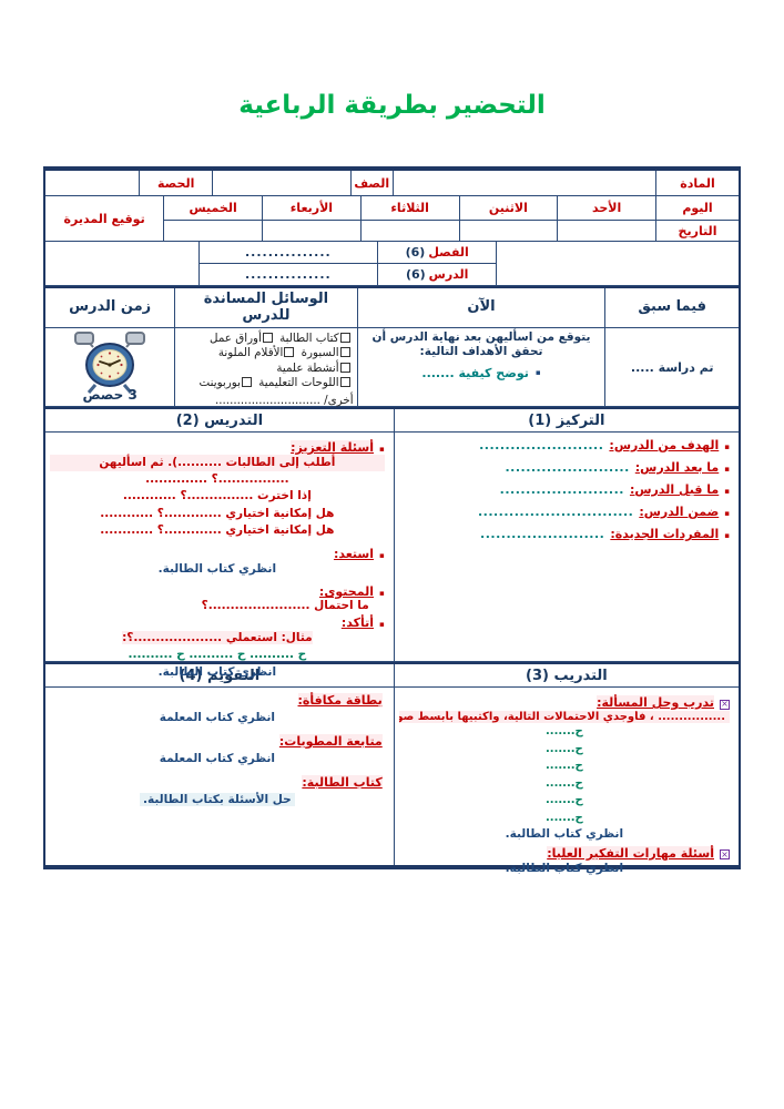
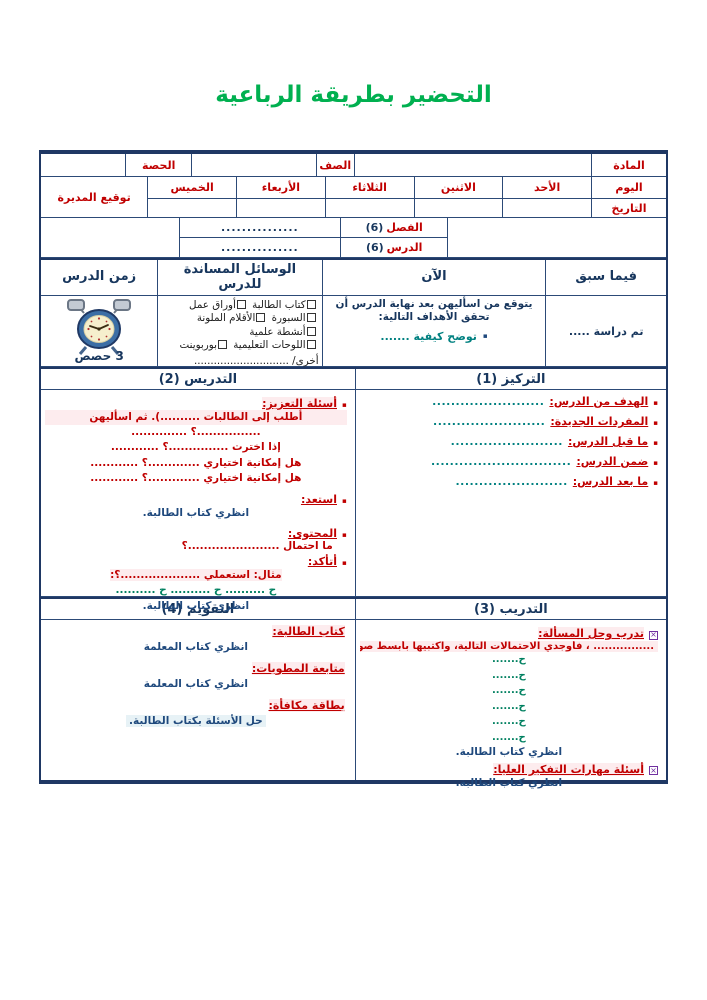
  التحضير بطريقة الرباعية
  المادة
  الصف
  الحصة
  اليوم
  التاريخ
  الأحد
  الاثنين
  الثلاثاء
  الأربعاء
  الخميس
  توقيع المديرة
  الفصل
  (6)
  ...............
  الدرس
  (6)
  ...............
  فيما سبق
  تم دراسة .....
  الآن
  يتوقع من اسأليهن بعد نهاية الدرس أن تحقق الأهداف التالية:
  ▪
  توضح كيفية .......
  الوسائل المساندة للدرس
  كتاب الطالبة أوراق عمل السبورة الأقلام الملونة أنشطة علمية اللوحات التعليمية بوربوينت
  أخرى/ .............................
  زمن الدرس
  3 حصص
  التركيز (1)
  ▪
  الهدف من الدرس:
  ........................
  ▪
- ما بعد الدرس:
+ المفردات الجديدة:
  ........................
  ▪
  ما قبل الدرس:
  ........................
  ▪
  ضمن الدرس:
  ..............................
  ▪
- المفردات الجديدة:
+ ما بعد الدرس:
  ........................
  التدريس (2)
  ▪
  أسئلة التعزيز:
  أطلب إلى الطالبات ..........). ثم اسأليهن
  ................؟ ..............
  إذا اخترت ...............؟ ............
  هل إمكانية اختياري .............؟ ............
  هل إمكانية اختياري .............؟ ............
  ▪
  استعد:
  انظري كتاب الطالبة.
  ▪
  المحتوى:
  ما احتمال .......................؟
  ▪
  أتأكد:
  مثال: استعملي ....................؟:
  ح .......... ح .......... ح ..........
  انظري كتاب الطالبة.
  التدريب (3)
  ×
  تدرب وحل المسألة:
  ................ ، فأوجدي الاحتمالات التالية، واكتبيها بأبسط صو
  ح.......
  ح.......
  ح.......
  ح.......
  ح.......
  ح.......
  انظري كتاب الطالبة.
  ×
  أسئلة مهارات التفكير العليا:
  انظري كتاب الطالبة.
  التقويم (4)
- بطاقة مكافأة:
+ كتاب الطالبة:
  انظري كتاب المعلمة
  متابعة المطويات:
  انظري كتاب المعلمة
- كتاب الطالبة:
+ بطاقة مكافأة:
  حل الأسئلة بكتاب الطالبة.
